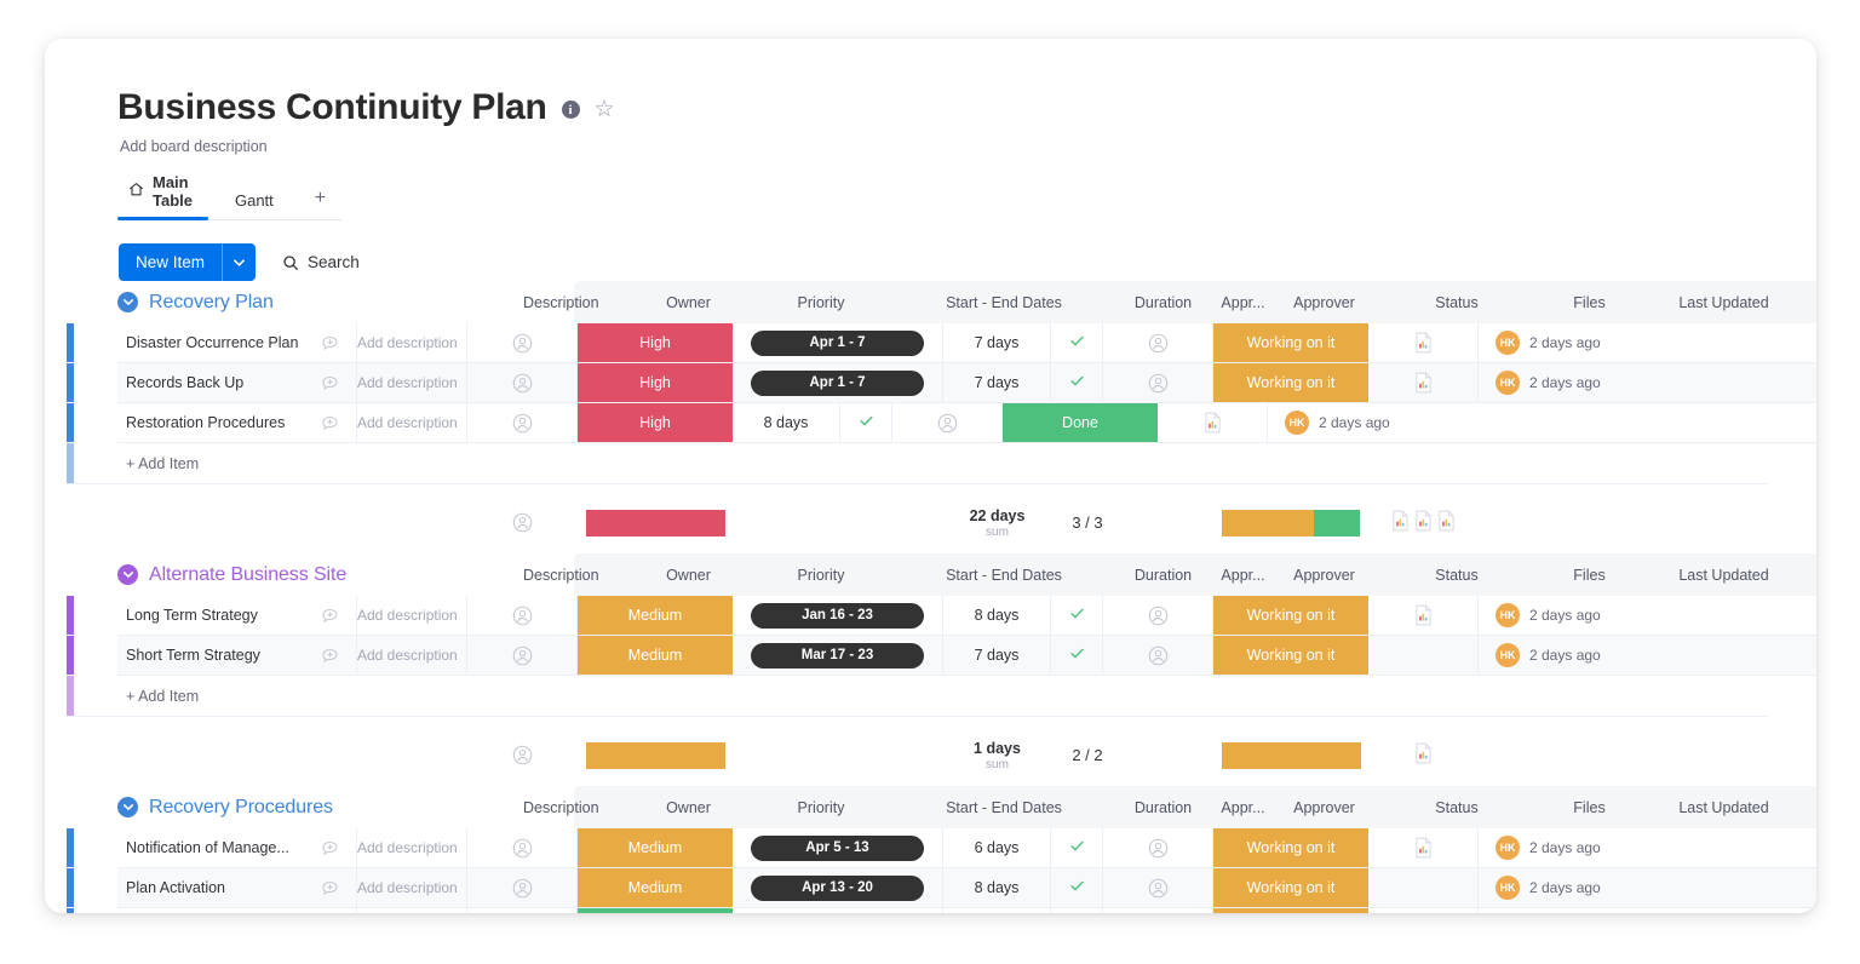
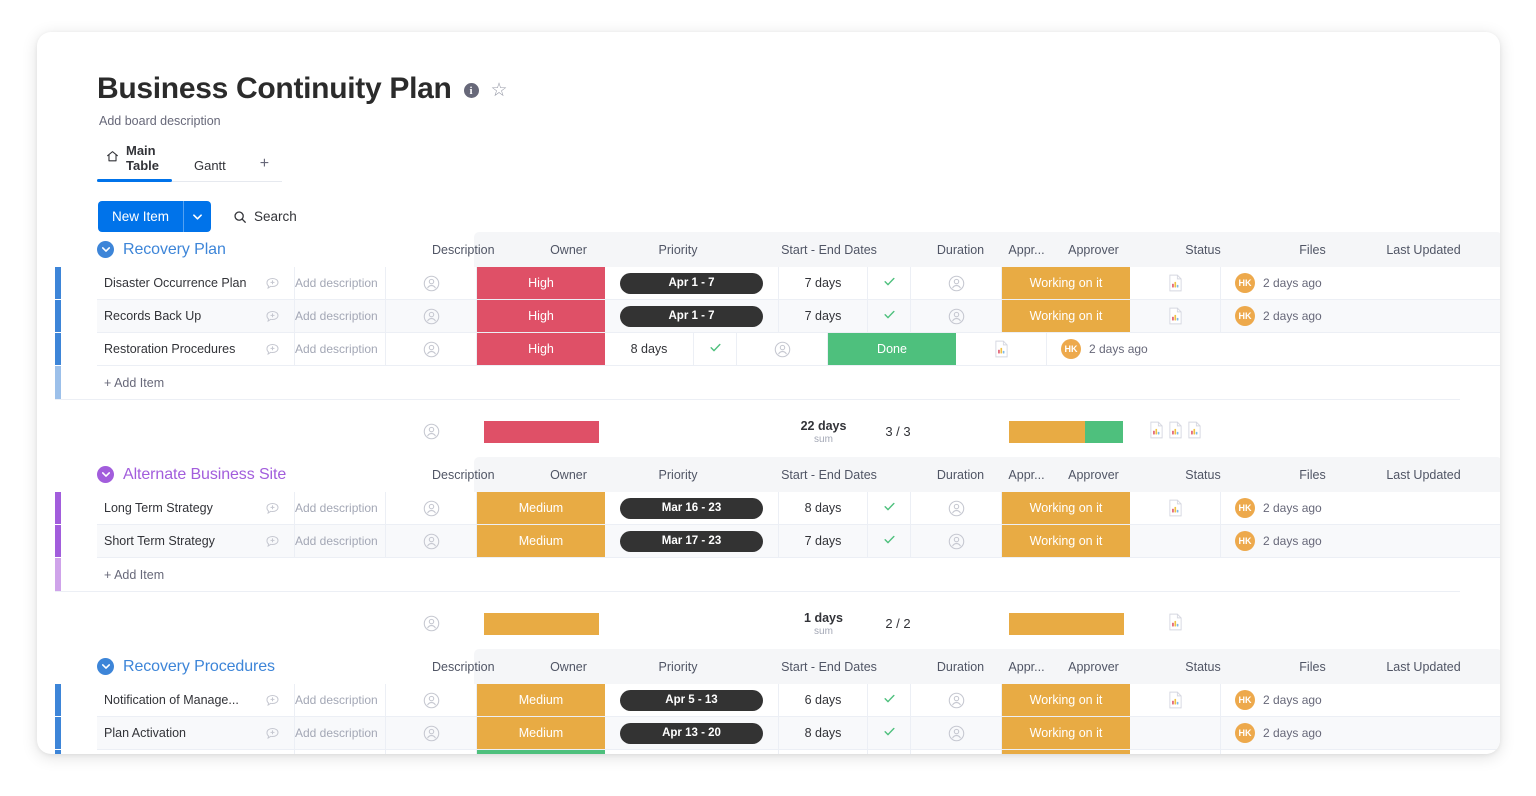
  Business Continuity Plan
  i
  ☆
  Add board description
  Main Table
  Gantt
  +
  New Item
  Search
  Recovery Plan
  Description
  Owner
  Priority
  Start - End Dates
  Duration
  Appr...
  Approver
  Status
  Files
  Last Updated
  Disaster Occurrence Plan
  Add description
  High
  Apr 1 - 7
  7 days
  Working on it
  HK
  2 days ago
  Records Back Up
  Add description
  High
  Apr 1 - 7
  7 days
  Working on it
  HK
  2 days ago
  Restoration Procedures
  Add description
  High
  8 days
  Done
  HK
  2 days ago
  + Add Item
  22 days
  sum
  3 / 3
  Alternate Business Site
  Description
  Owner
  Priority
  Start - End Dates
  Duration
  Appr...
  Approver
  Status
  Files
  Last Updated
  Long Term Strategy
  Add description
  Medium
- Jan 16 - 23
+ Mar 16 - 23
  8 days
  Working on it
  HK
  2 days ago
  Short Term Strategy
  Add description
  Medium
  Mar 17 - 23
  7 days
  Working on it
  HK
  2 days ago
  + Add Item
  1 days
  sum
  2 / 2
  Recovery Procedures
  Description
  Owner
  Priority
  Start - End Dates
  Duration
  Appr...
  Approver
  Status
  Files
  Last Updated
  Notification of Manage...
  Add description
  Medium
  Apr 5 - 13
  6 days
  Working on it
  HK
  2 days ago
  Plan Activation
  Add description
  Medium
  Apr 13 - 20
  8 days
  Working on it
  HK
  2 days ago
